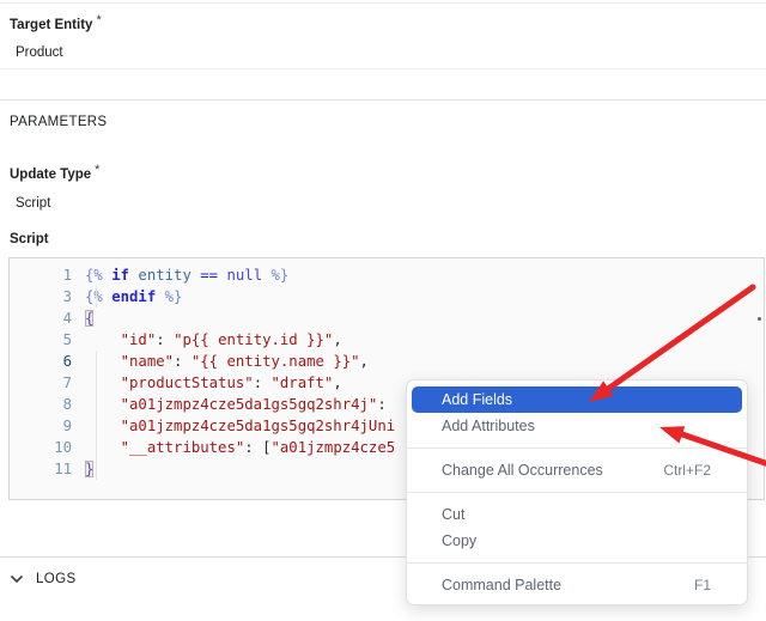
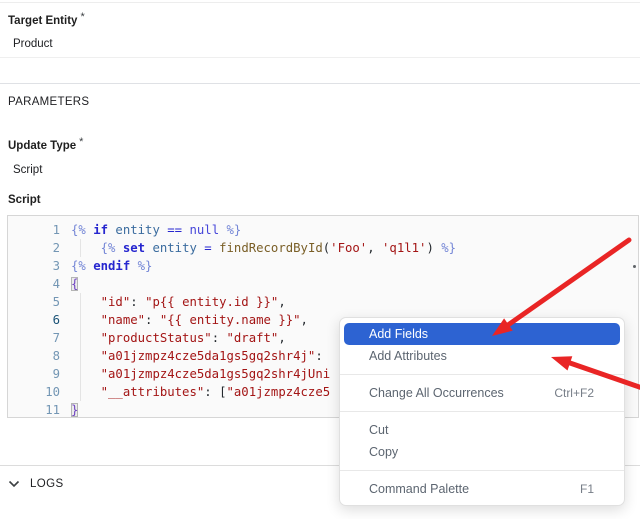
  Target Entity *
  Product
  PARAMETERS
  Update Type *
  Script
  Script
  1
  {% if entity == null %}
+ 2
+ {% set entity = findRecordById('Foo', 'q1l1') %}
  3
  {% endif %}
  4
  {
  5
  "id": "p{{ entity.id }}",
  6
  "name": "{{ entity.name }}",
  7
  "productStatus": "draft",
  8
  "a01jzmpz4cze5da1gs5gq2shr4j":
  9
  "a01jzmpz4cze5da1gs5gq2shr4jUni
  10
  "__attributes": ["a01jzmpz4cze5
  11
  }
  LOGS
  Add Fields
  Add Attributes
  Change All Occurrences
  Ctrl+F2
  Cut
  Copy
  Command Palette
  F1
